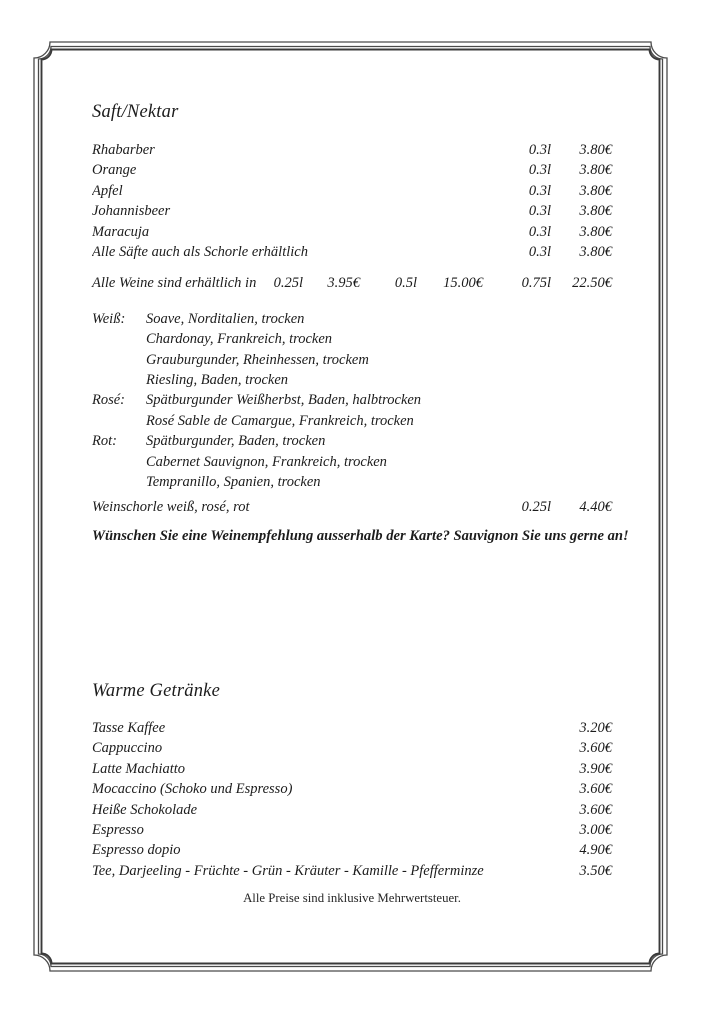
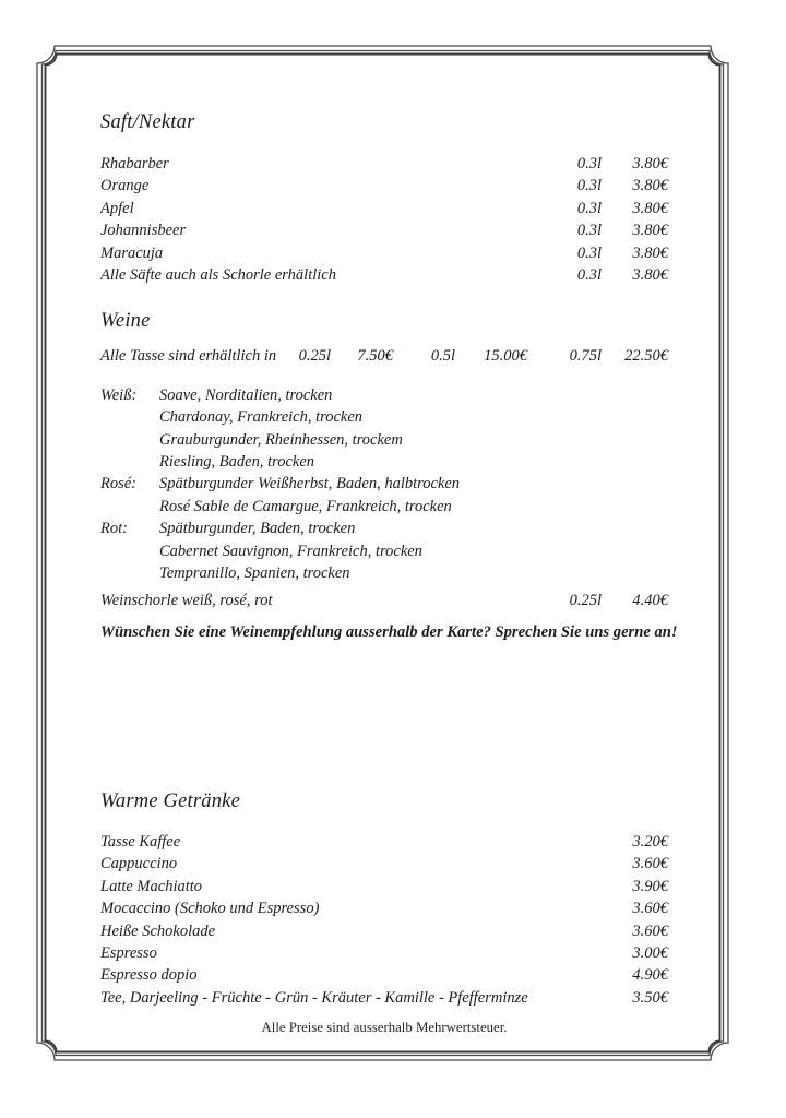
  Saft/Nektar
  Rhabarber
  0.3l
  3.80€
  Orange
  0.3l
  3.80€
  Apfel
  0.3l
  3.80€
  Johannisbeer
  0.3l
  3.80€
  Maracuja
  0.3l
  3.80€
  Alle Säfte auch als Schorle erhältlich
  0.3l
  3.80€
+ Weine
- Alle Weine sind erhältlich in
+ Alle Tasse sind erhältlich in
  0.25l
- 3.95€
+ 7.50€
  0.5l
  15.00€
  0.75l
  22.50€
  Weiß:
  Soave, Norditalien, trocken
  Chardonay, Frankreich, trocken
  Grauburgunder, Rheinhessen, trockem
  Riesling, Baden, trocken
  Rosé:
  Spätburgunder Weißherbst, Baden, halbtrocken
  Rosé Sable de Camargue, Frankreich, trocken
  Rot:
  Spätburgunder, Baden, trocken
  Cabernet Sauvignon, Frankreich, trocken
  Tempranillo, Spanien, trocken
  Weinschorle weiß, rosé, rot
  0.25l
  4.40€
- Wünschen Sie eine Weinempfehlung ausserhalb der Karte? Sauvignon Sie uns gerne an!
+ Wünschen Sie eine Weinempfehlung ausserhalb der Karte? Sprechen Sie uns gerne an!
  Warme Getränke
  Tasse Kaffee
  3.20€
  Cappuccino
  3.60€
  Latte Machiatto
  3.90€
  Mocaccino (Schoko und Espresso)
  3.60€
  Heiße Schokolade
  3.60€
  Espresso
  3.00€
  Espresso dopio
  4.90€
  Tee, Darjeeling - Früchte - Grün - Kräuter - Kamille - Pfefferminze
  3.50€
- Alle Preise sind inklusive Mehrwertsteuer.
+ Alle Preise sind ausserhalb Mehrwertsteuer.
